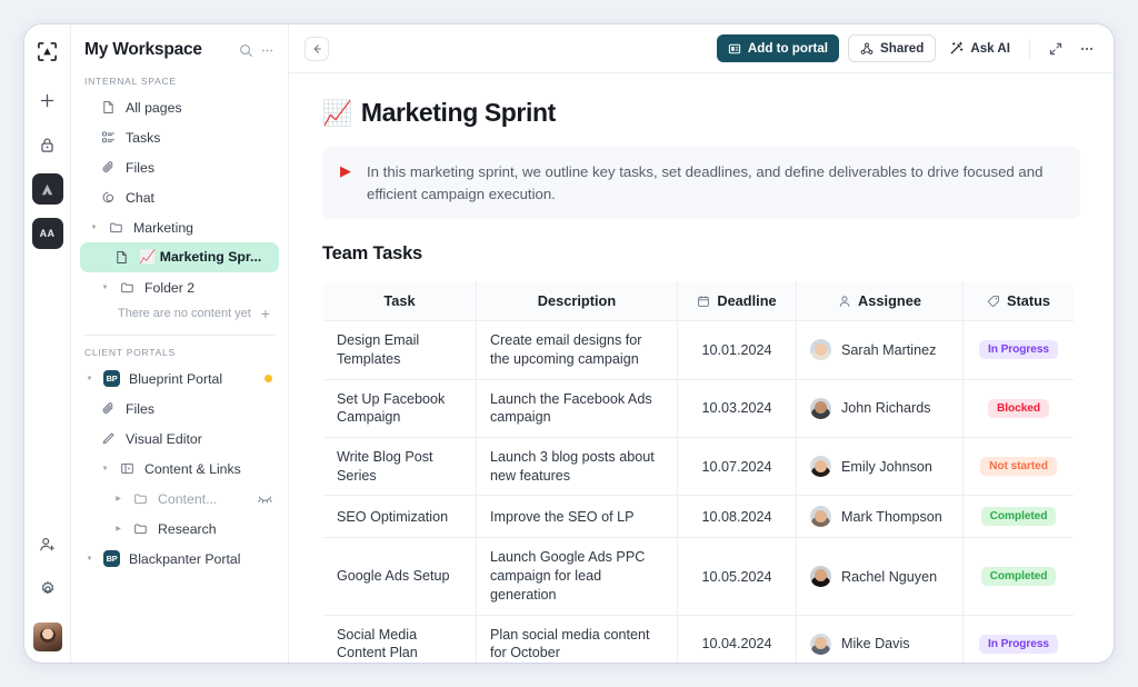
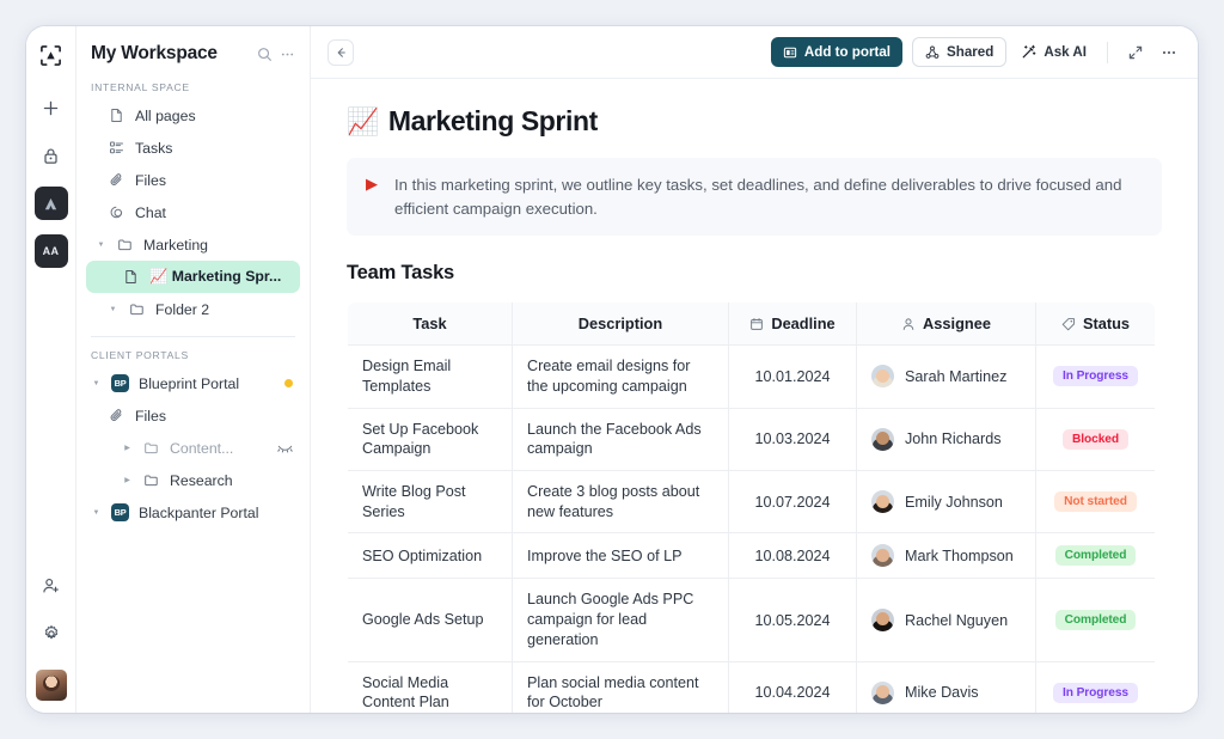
  AA
  My Workspace
  INTERNAL SPACE
  All pages
  Tasks
  Files
  Chat
  Marketing
  📈 Marketing Spr...
  Folder 2
- There are no content yet
- +
  CLIENT PORTALS
  BP
  Blueprint Portal
  Files
- Visual Editor
- Content & Links
  Content...
  Research
  BP
  Blackpanter Portal
  Add to portal
  Shared
  Ask AI
  📈
  Marketing Sprint
  ▶
  In this marketing sprint, we outline key tasks, set deadlines, and define deliverables to drive focused and efficient campaign execution.
  Team Tasks
  Task	Description	Deadline	Assignee	Status
  Design Email Templates	Create email designs for the upcoming campaign	10.01.2024	Sarah Martinez	In Progress
  Set Up Facebook Campaign	Launch the Facebook Ads campaign	10.03.2024	John Richards	Blocked
- Write Blog Post Series	Launch 3 blog posts about new features	10.07.2024	Emily Johnson	Not started
+ Write Blog Post Series	Create 3 blog posts about new features	10.07.2024	Emily Johnson	Not started
  SEO Optimization	Improve the SEO of LP	10.08.2024	Mark Thompson	Completed
  Google Ads Setup	Launch Google Ads PPC campaign for lead generation	10.05.2024	Rachel Nguyen	Completed
  Social Media Content Plan	Plan social media content for October	10.04.2024	Mike Davis	In Progress
